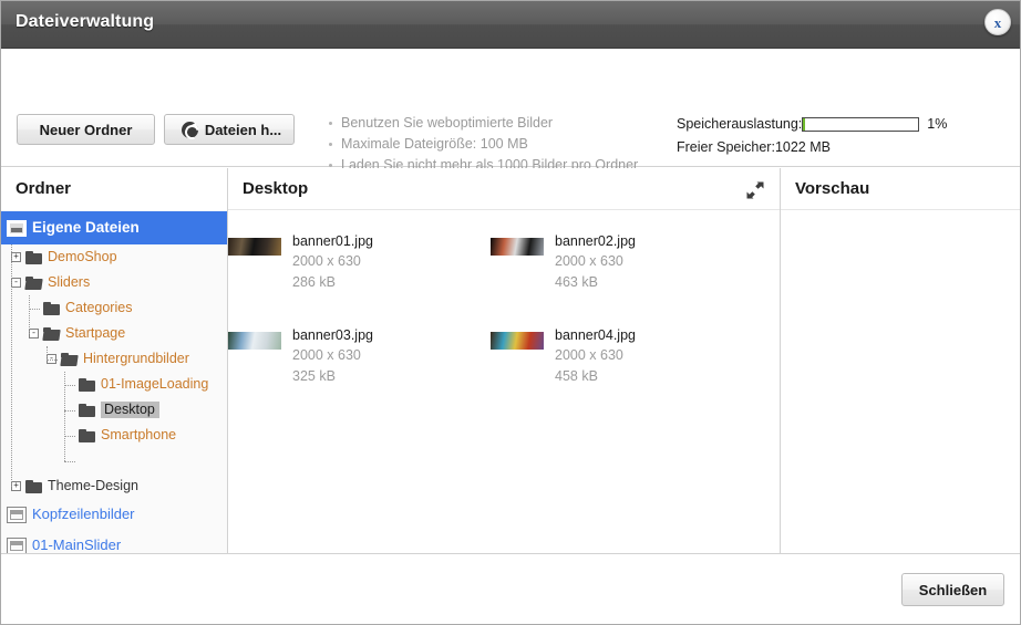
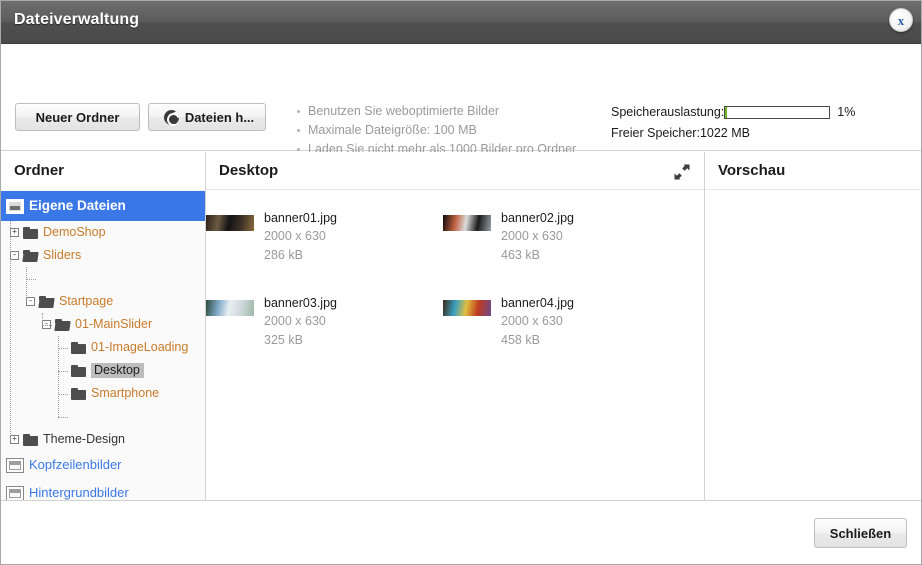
  Dateiverwaltung
  x
  Neuer Ordner
  Dateien h...
  Benutzen Sie weboptimierte Bilder
  Maximale Dateigröße: 100 MB
  Laden Sie nicht mehr als 1000 Bilder pro Ordner
  Speicherauslastung:
  1%
  Freier Speicher:
  1022 MB
  Ordner
  Eigene Dateien
  +
  DemoShop
  -
  Sliders
- Categories
  -
  Startpage
  -
- Hintergrundbilder
+ 01-MainSlider
  01-ImageLoading
  Desktop
  Smartphone
  +
  Theme-Design
  Kopfzeilenbilder
- 01-MainSlider
+ Hintergrundbilder
  Desktop
  banner01.jpg
  2000 x 630
  286 kB
  banner02.jpg
  2000 x 630
  463 kB
  banner03.jpg
  2000 x 630
  325 kB
  banner04.jpg
  2000 x 630
  458 kB
  Vorschau
  Schließen
